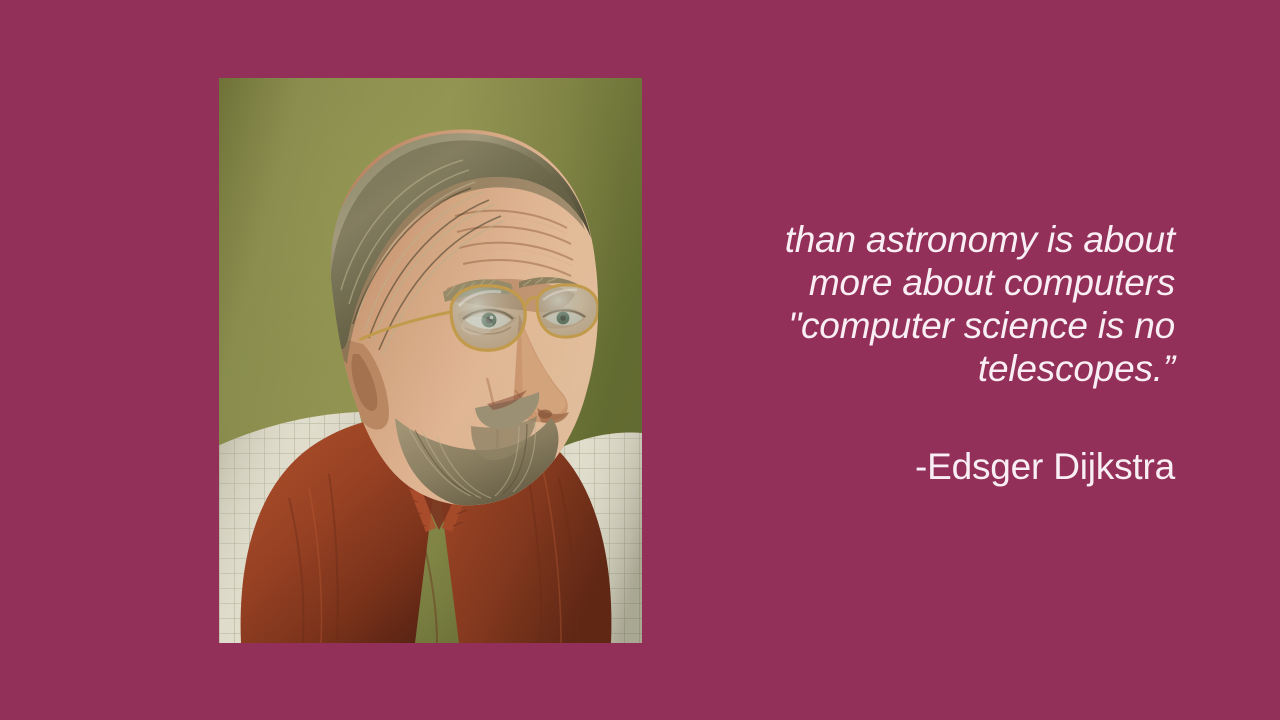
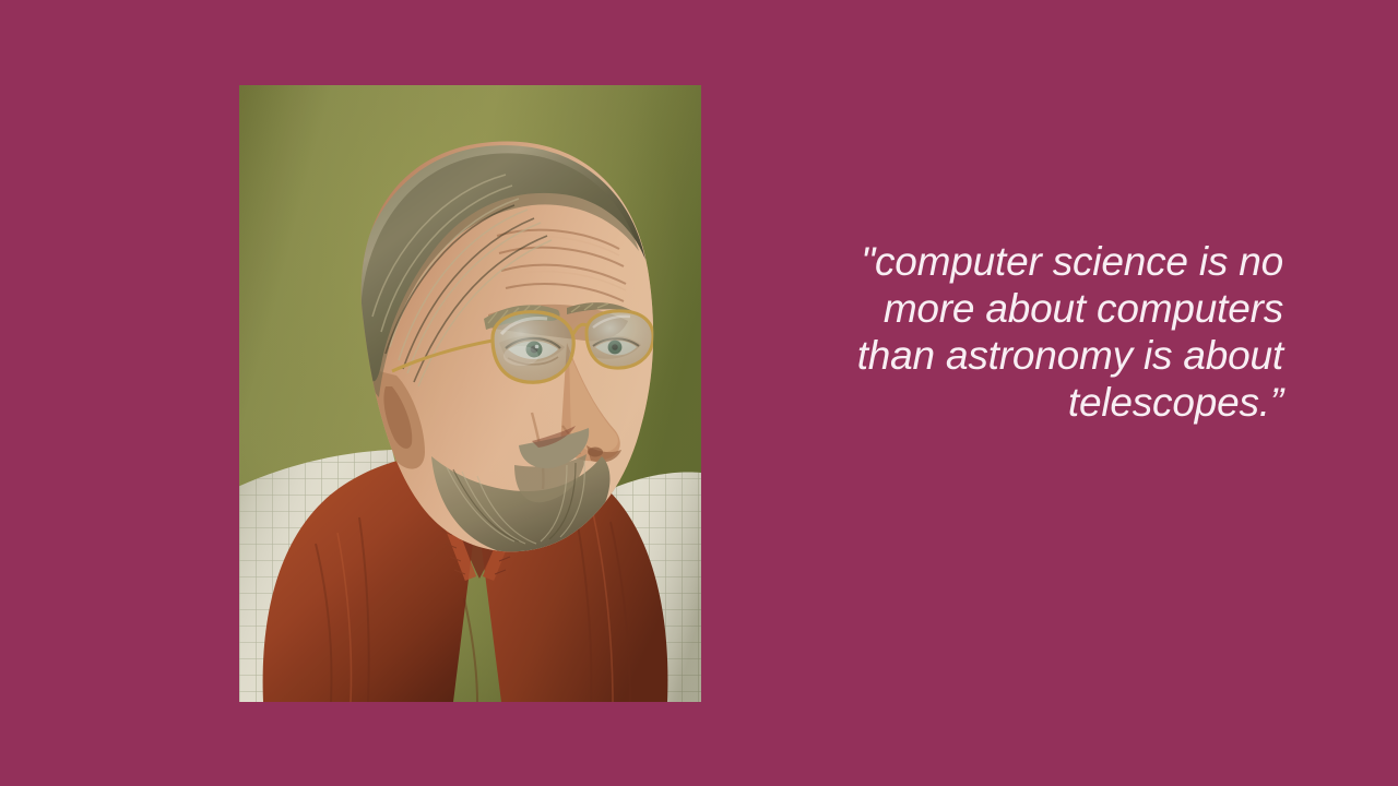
- than astronomy is about
+ "computer science is no
  more about computers
- "computer science is no
+ than astronomy is about
  telescopes.”
- -Edsger Dijkstra
